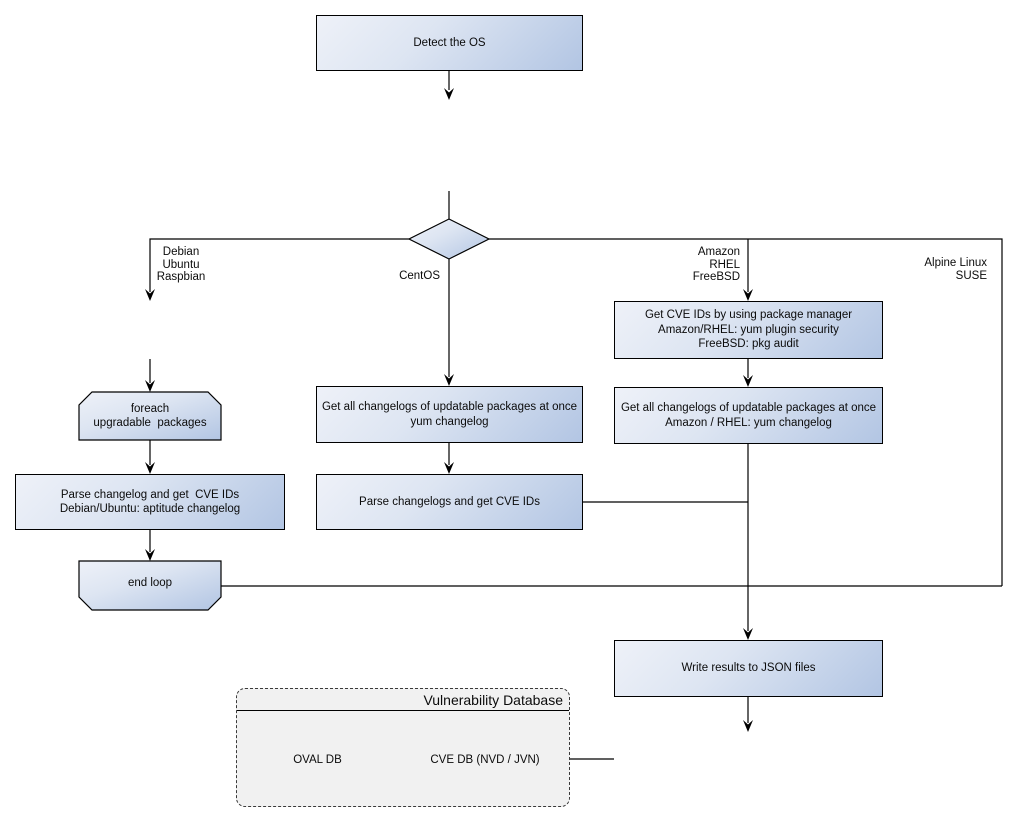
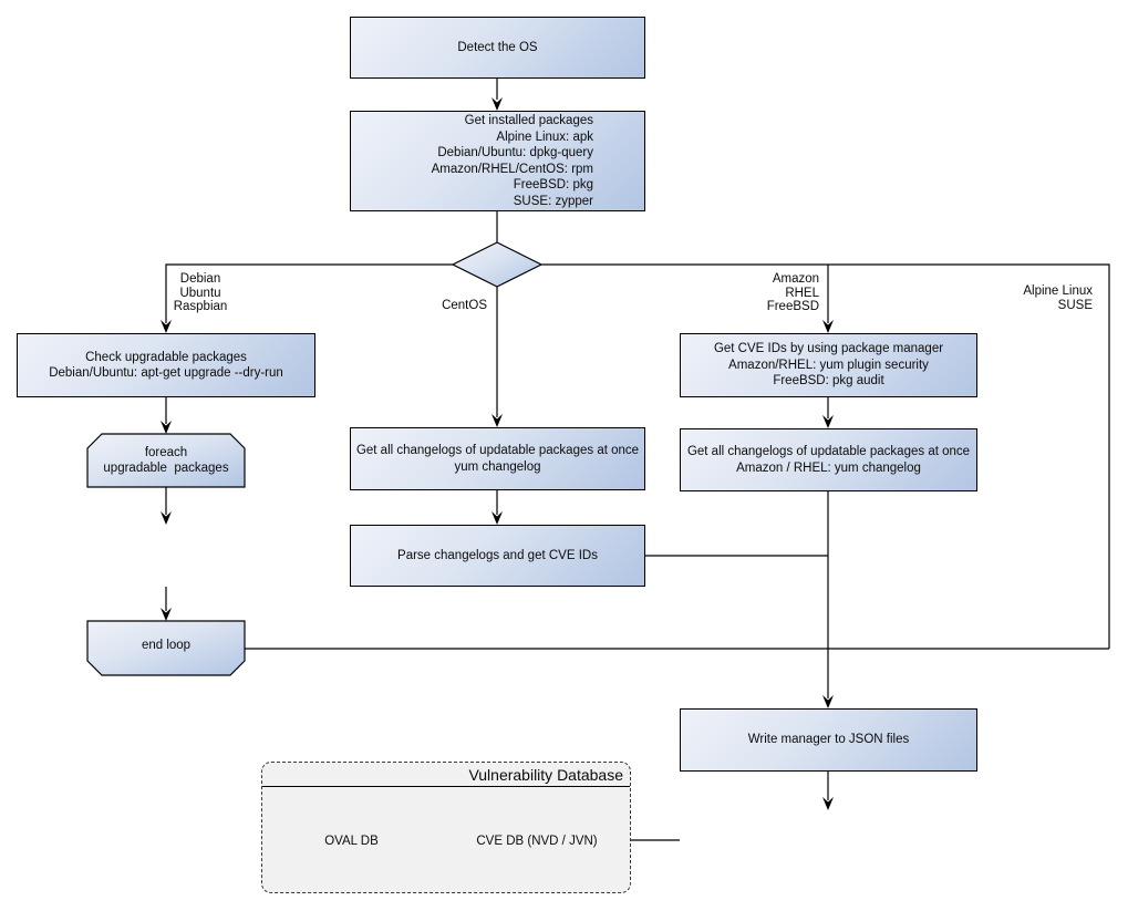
  Detect the OS
+ Get installed packages
+ Alpine Linux: apk
+ Debian/Ubuntu: dpkg-query
+ Amazon/RHEL/CentOS: rpm
+ FreeBSD: pkg
+ SUSE: zypper
+ Check upgradable packages
+ Debian/Ubuntu: apt-get upgrade --dry-run
  Get CVE IDs by using package manager
  Amazon/RHEL: yum plugin security
  FreeBSD: pkg audit
  Get all changelogs of updatable packages at once
  yum changelog
  Get all changelogs of updatable packages at once
  Amazon / RHEL: yum changelog
- Parse changelog and get CVE IDs
- Debian/Ubuntu: aptitude changelog
  Parse changelogs and get CVE IDs
- Write results to JSON files
+ Write manager to JSON files
  foreach
  upgradable packages
  end loop
  Debian
  Ubuntu
  Raspbian
  CentOS
  Amazon
  RHEL
  FreeBSD
  Alpine Linux
  SUSE
  Vulnerability Database
  OVAL DB
  CVE DB (NVD / JVN)
